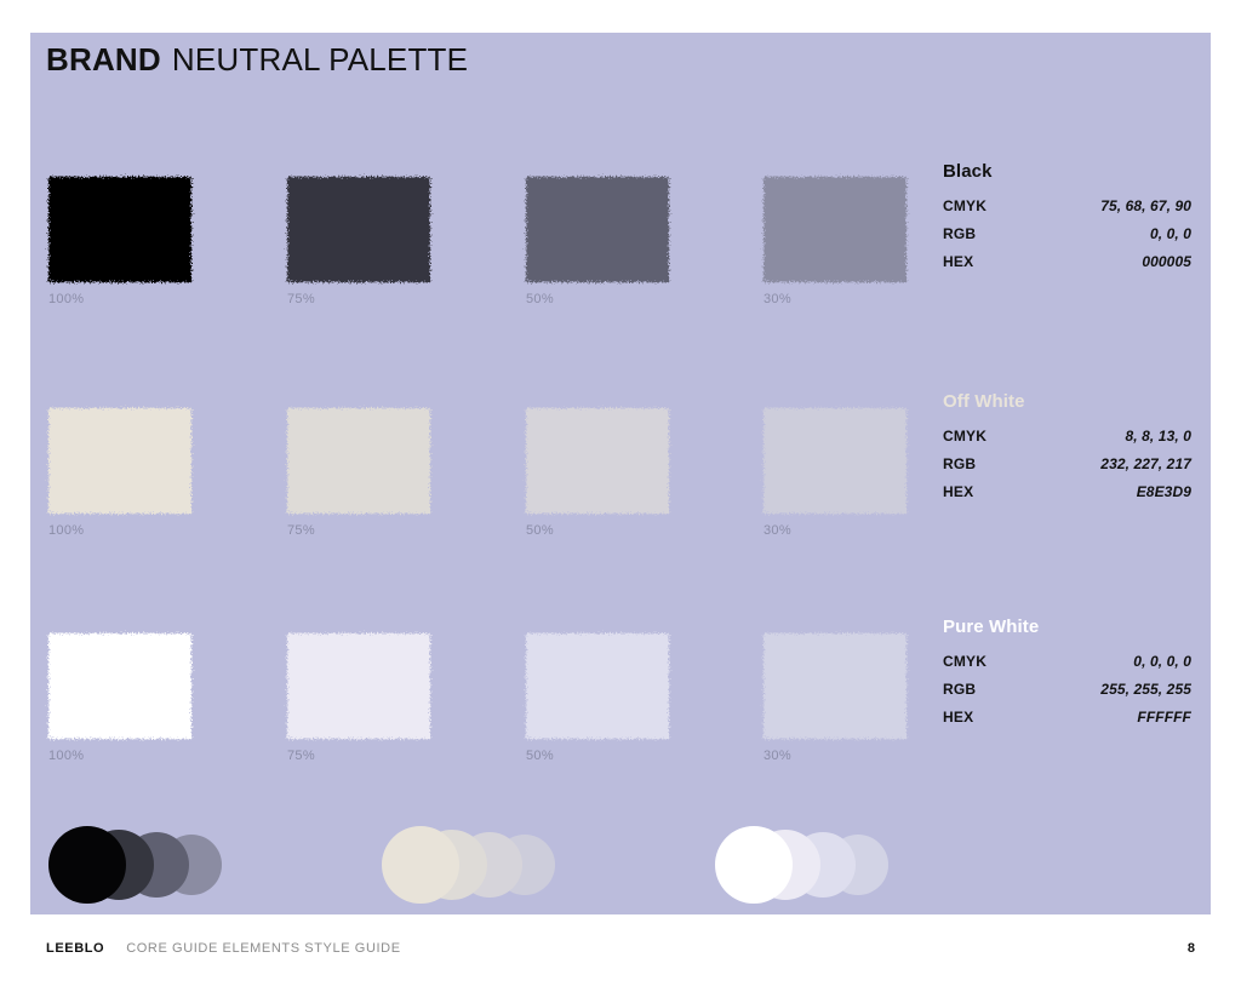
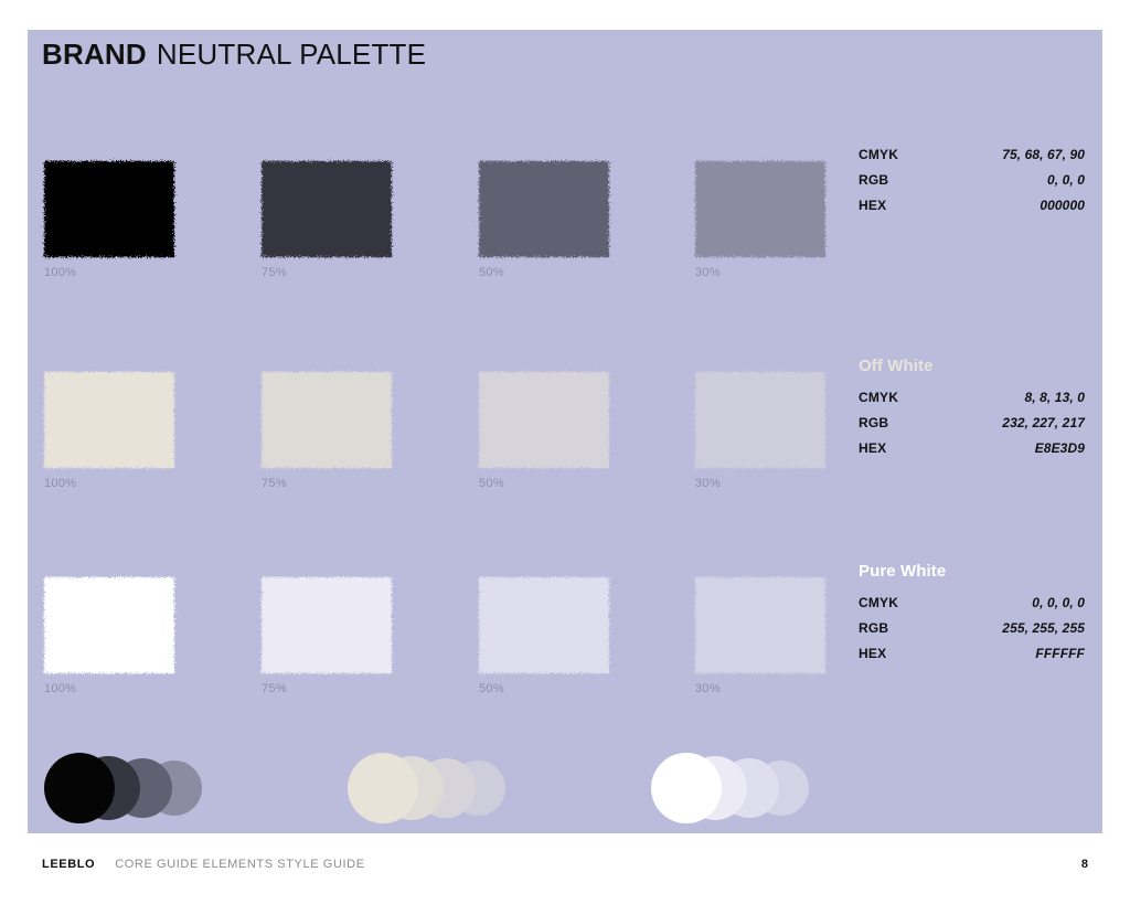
  BRAND NEUTRAL PALETTE
  100%
  75%
  50%
  30%
  100%
  75%
  50%
  30%
  100%
  75%
  50%
  30%
- Black
  CMYK
  75, 68, 67, 90
  RGB
  0, 0, 0
  HEX
- 000005
+ 000000
  Off White
  CMYK
  8, 8, 13, 0
  RGB
  232, 227, 217
  HEX
  E8E3D9
  Pure White
  CMYK
  0, 0, 0, 0
  RGB
  255, 255, 255
  HEX
  FFFFFF
  LEEBLO CORE GUIDE ELEMENTS STYLE GUIDE
  8
